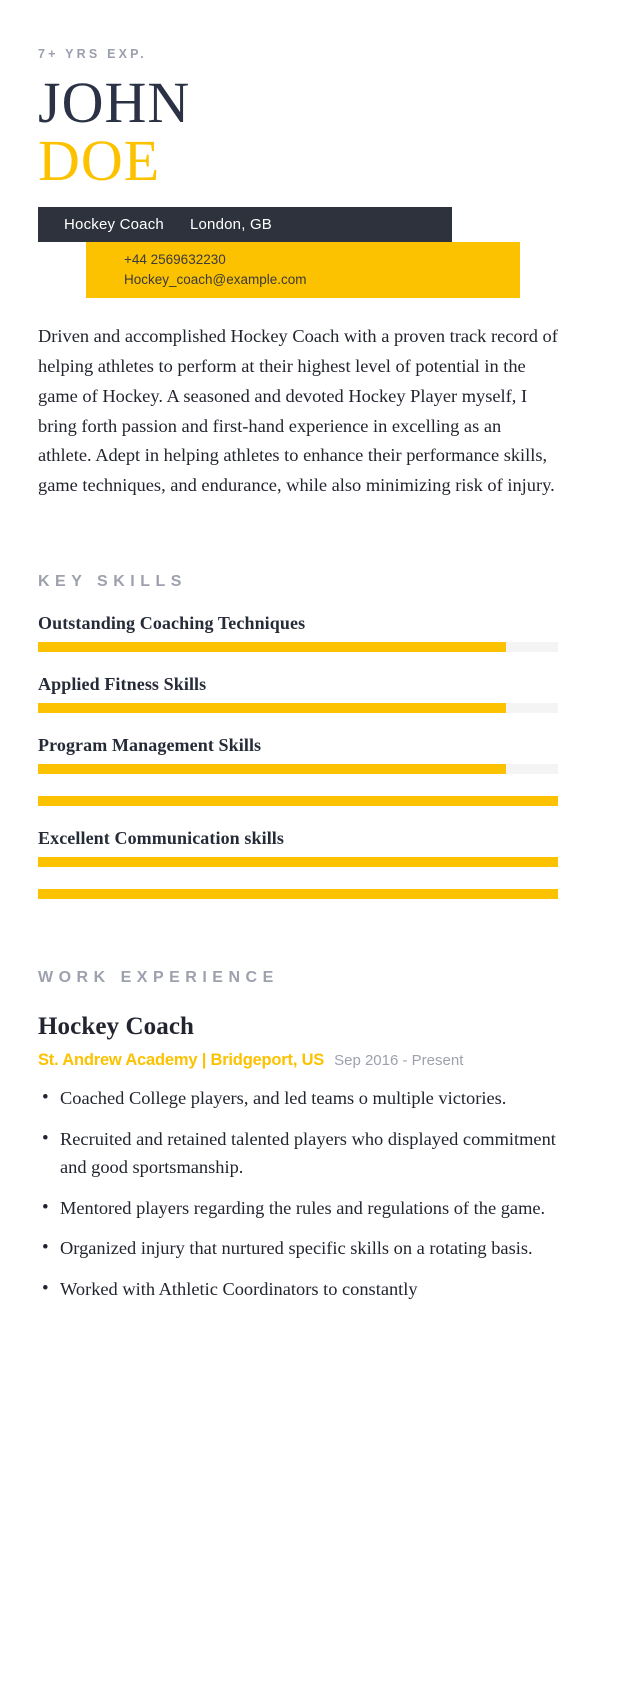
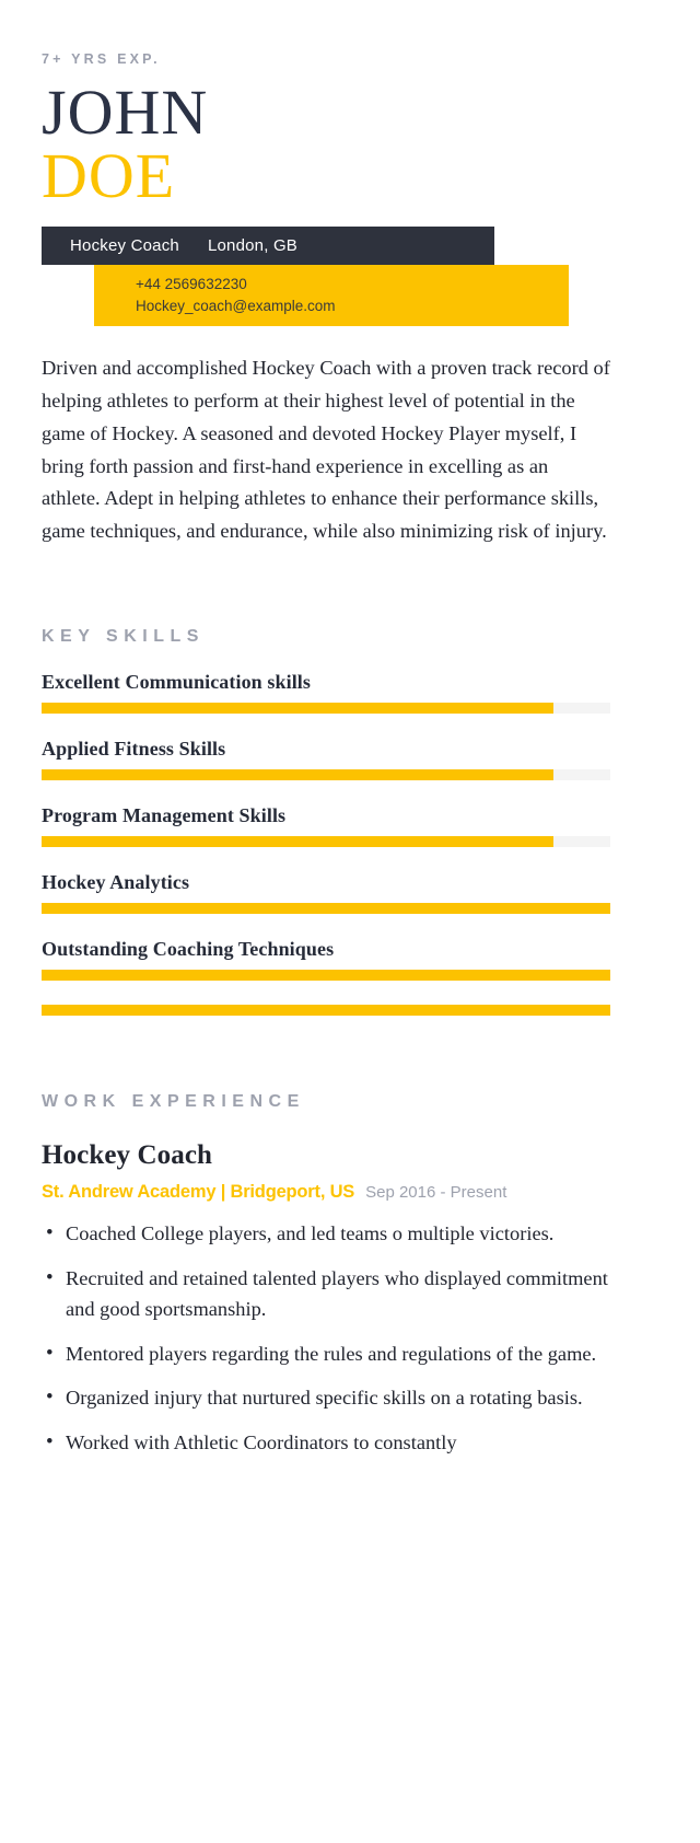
  7+ YRS EXP.
  JOHN
  DOE
  Hockey Coach
  London, GB
  +44 2569632230
  Hockey_coach@example.com
  Driven and accomplished Hockey Coach with a proven track record of helping athletes to perform at their highest level of potential in the game of Hockey. A seasoned and devoted Hockey Player myself, I bring forth passion and first-hand experience in excelling as an athlete. Adept in helping athletes to enhance their performance skills, game techniques, and endurance, while also minimizing risk of injury.
  KEY SKILLS
- Outstanding Coaching Techniques
+ Excellent Communication skills
  Applied Fitness Skills
  Program Management Skills
+ Hockey Analytics
- Excellent Communication skills
+ Outstanding Coaching Techniques
  WORK EXPERIENCE
  Hockey Coach
  St. Andrew Academy | Bridgeport, US
  Sep 2016 - Present
  Coached College players, and led teams o multiple victories.
  Recruited and retained talented players who displayed commitment and good sportsmanship.
  Mentored players regarding the rules and regulations of the game.
  Organized injury that nurtured specific skills on a rotating basis.
  Worked with Athletic Coordinators to constantly
